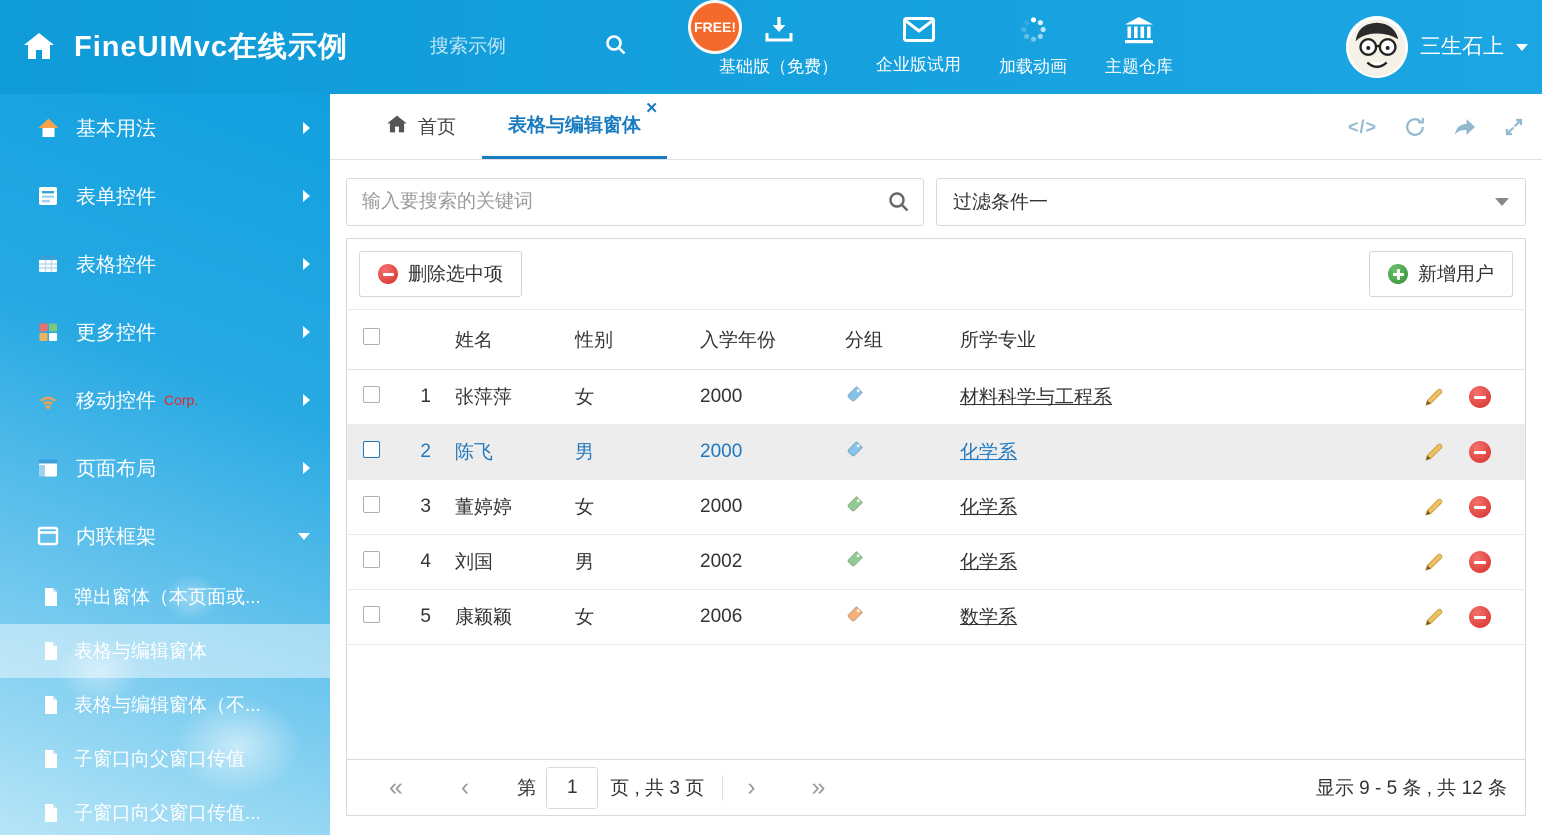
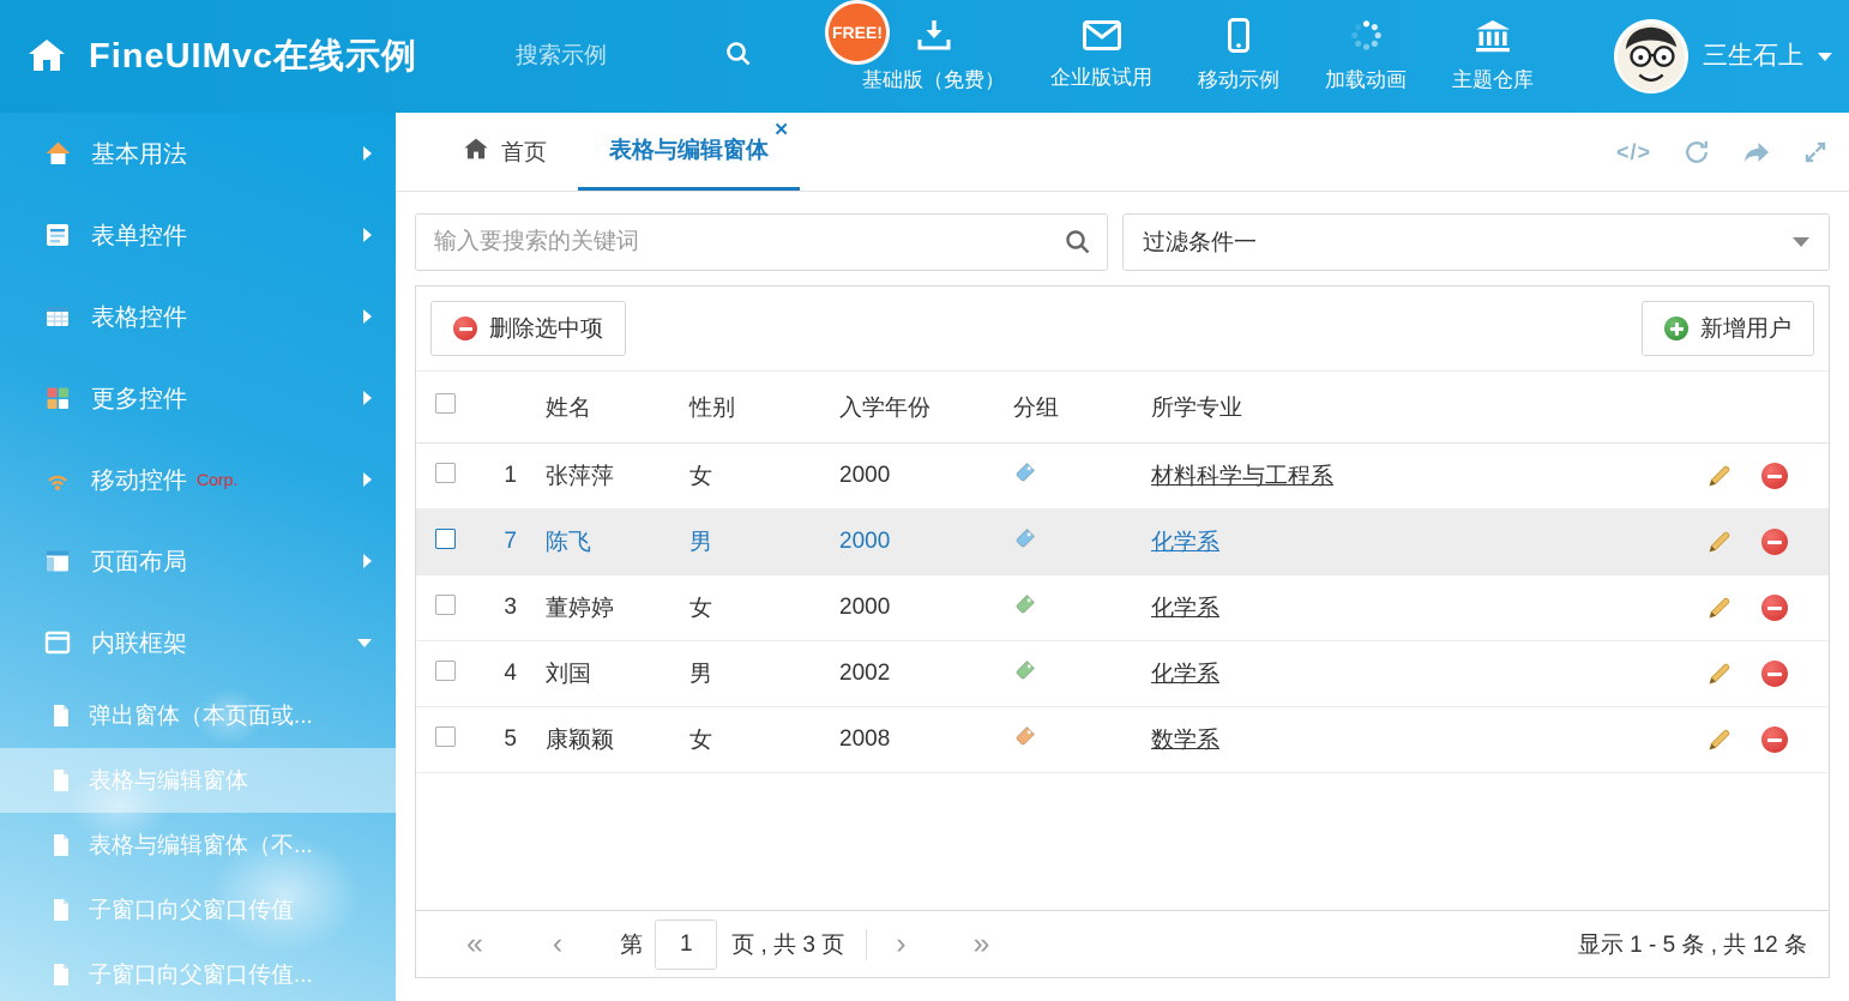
  FineUIMvc在线示例
  搜索示例
  FREE!
  基础版（免费）
  企业版试用
+ 移动示例
  加载动画
  主题仓库
  三生石上
  基本用法
  表单控件
  表格控件
  更多控件
  移动控件
  Corp.
  页面布局
  内联框架
  弹出窗体（本页面或...
  表格与编辑窗体
  表格与编辑窗体（不...
  子窗口向父窗口传值
  子窗口向父窗口传值...
  首页
  表格与编辑窗体
  ✕
  </>
  输入要搜索的关键词
  过滤条件一
  删除选中项
  新增用户
  姓名
  性别
  入学年份
  分组
  所学专业
  1
  张萍萍
  女
  2000
  材料科学与工程系
- 2
+ 7
  陈飞
  男
  2000
  化学系
  3
  董婷婷
  女
  2000
  化学系
  4
  刘国
  男
  2002
  化学系
  5
  康颖颖
  女
- 2006
+ 2008
  数学系
  «
  ‹
  第
  1
  页 , 共 3 页
  ›
  »
- 显示 9 - 5 条 , 共 12 条
+ 显示 1 - 5 条 , 共 12 条
